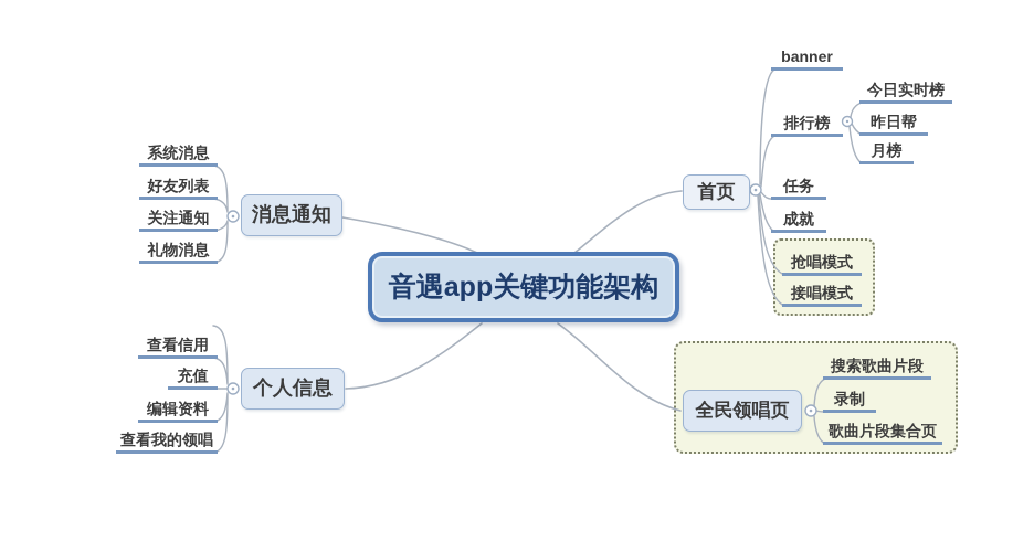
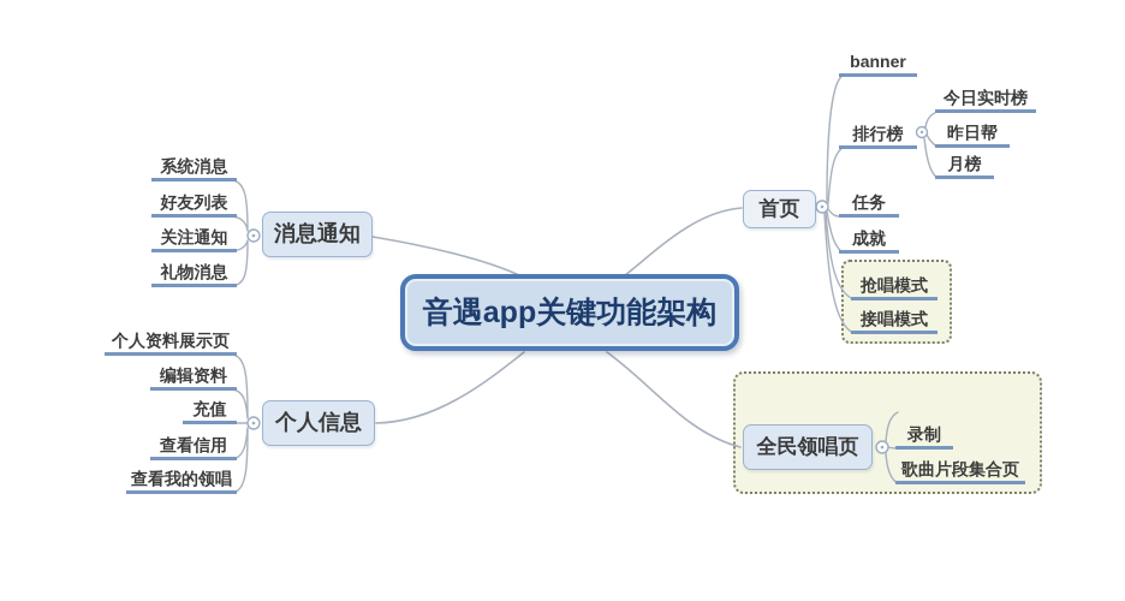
  音遇app关键功能架构
  消息通知
  个人信息
  首页
  全民领唱页
  系统消息
  好友列表
  关注通知
  礼物消息
+ 个人资料展示页
- 查看信用
+ 编辑资料
  充值
- 编辑资料
+ 查看信用
  查看我的领唱
  banner
  排行榜
  任务
  成就
  今日实时榜
  昨日帮
  月榜
  抢唱模式
  接唱模式
- 搜索歌曲片段
  录制
  歌曲片段集合页
